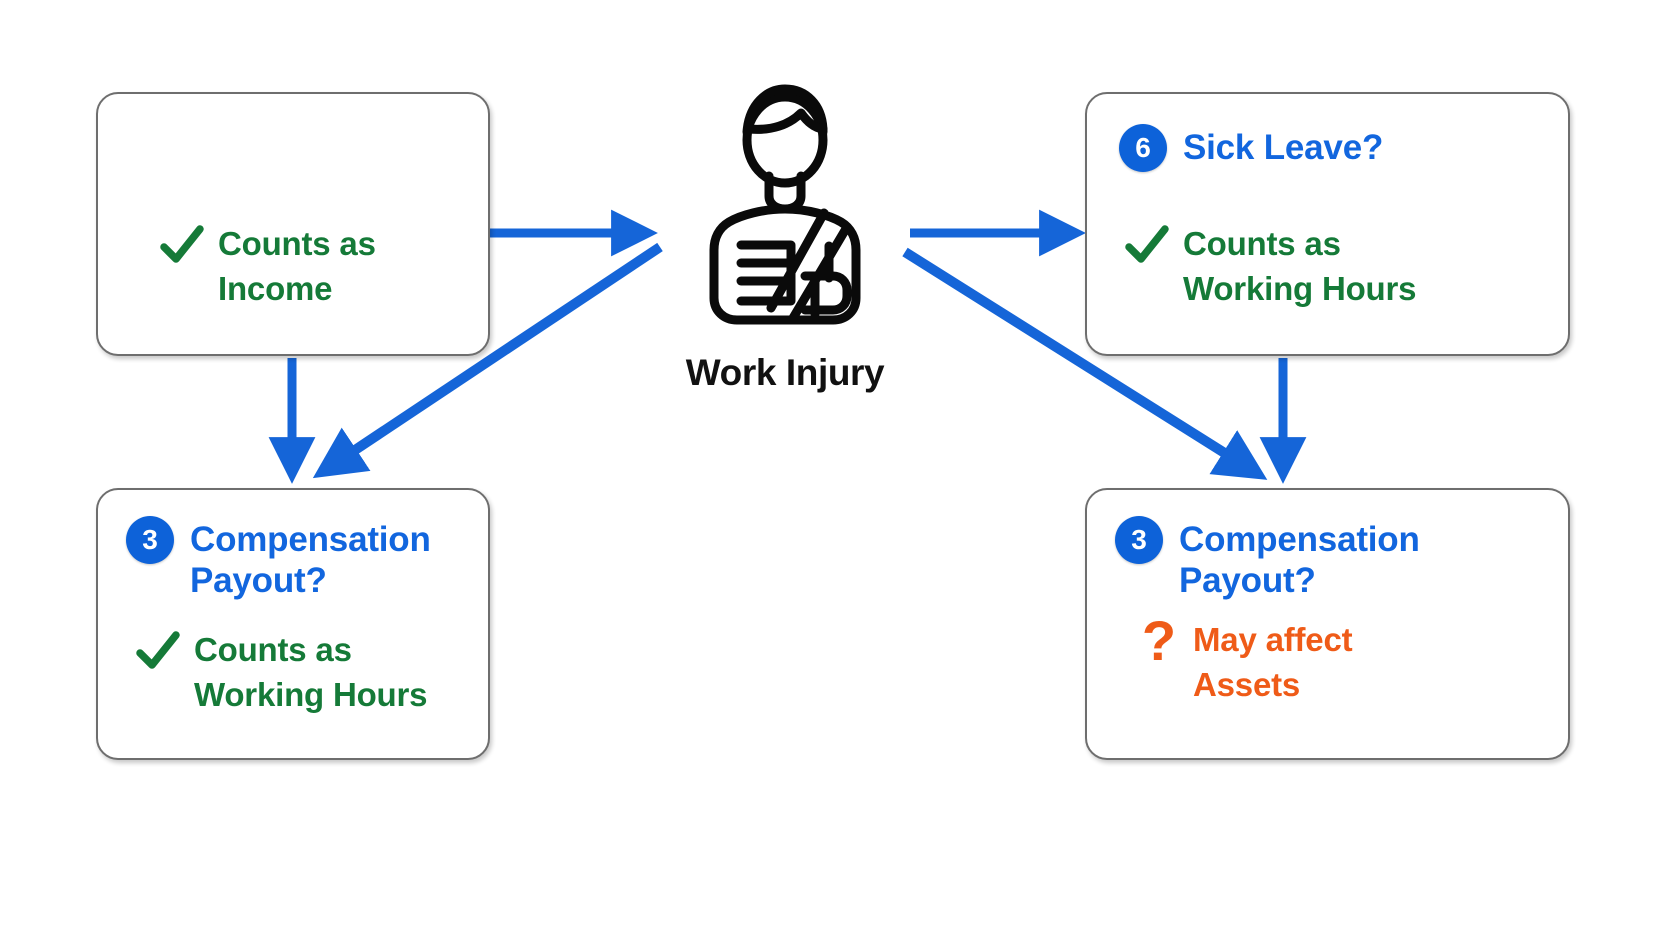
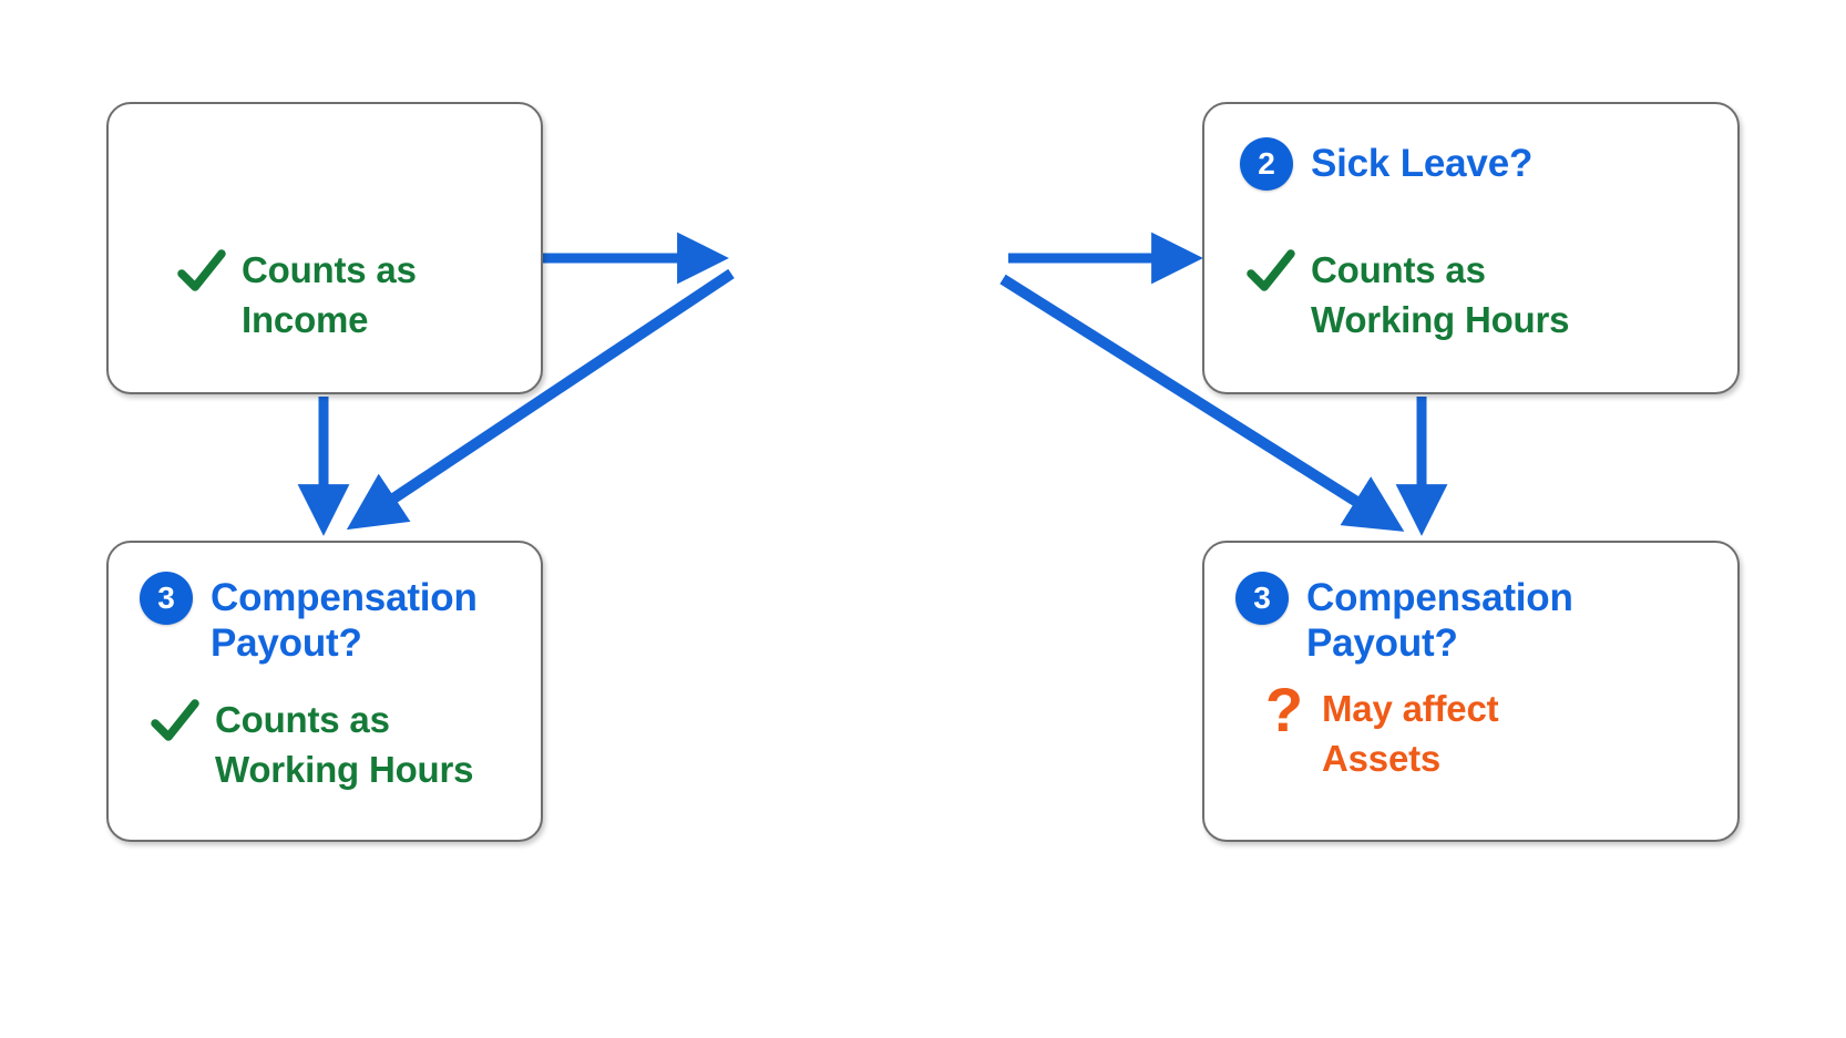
- Work Injury
  Counts as
  Income
- 6
+ 2
  Sick Leave?
  Counts as
  Working Hours
  3
  Compensation
  Payout?
  Counts as
  Working Hours
  3
  Compensation
  Payout?
  ?
  May affect
  Assets
